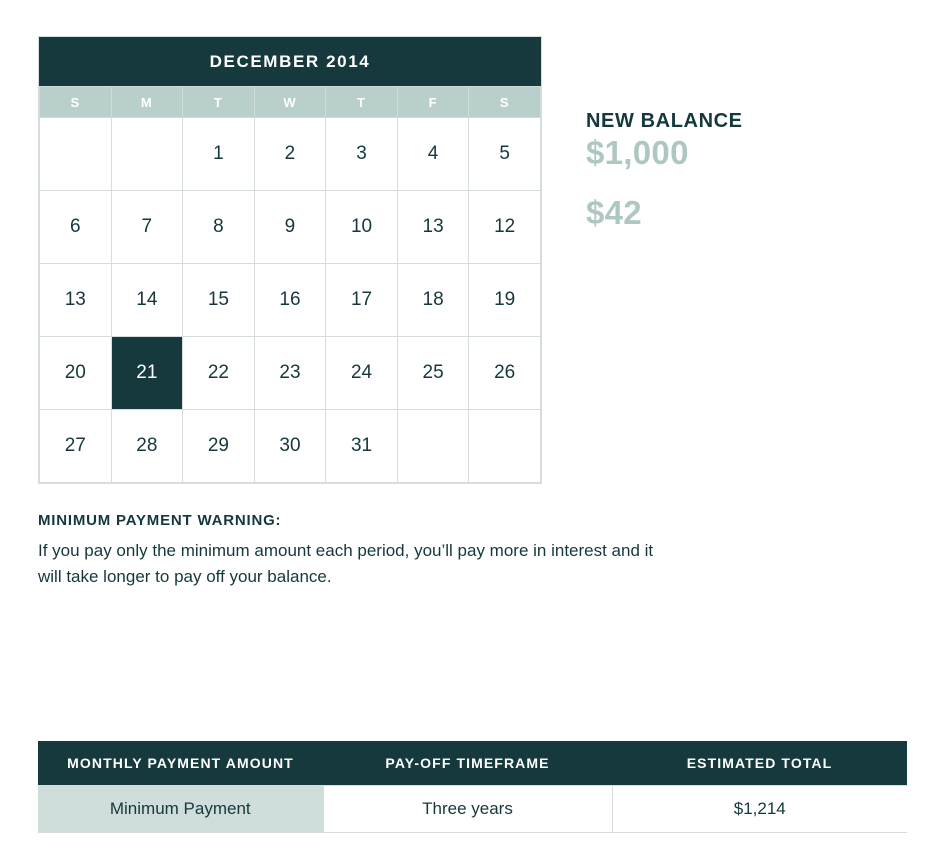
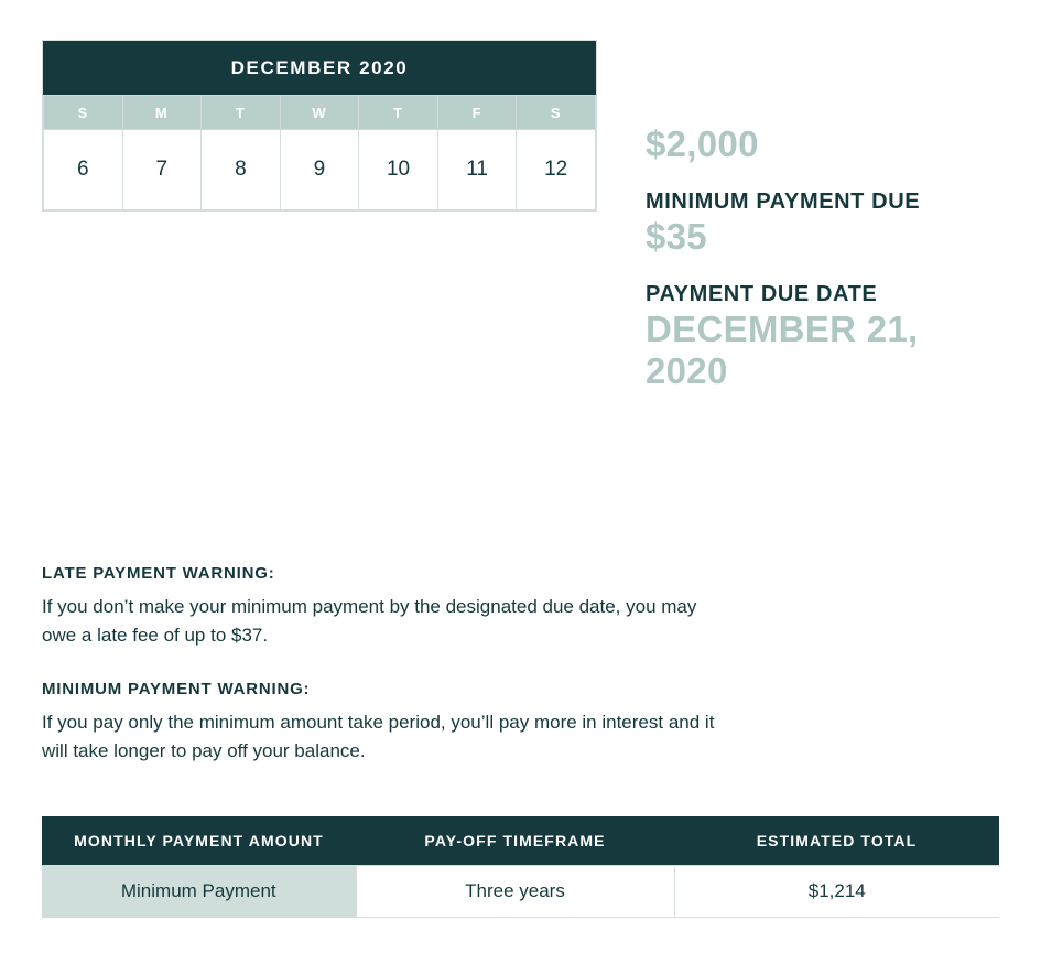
- DECEMBER 2014
+ DECEMBER 2020
  S	M	T	W	T	F	S
- 		1	2	3	4	5
- 6	7	8	9	10	13	12
+ 6	7	8	9	10	11	12
- 13	14	15	16	17	18	19
- 20	21	22	23	24	25	26
- 27	28	29	30	31
- NEW BALANCE
- $1,000
+ $2,000
+ MINIMUM PAYMENT DUE
- $42
+ $35
+ PAYMENT DUE DATE
+ DECEMBER 21, 2020
+ LATE PAYMENT WARNING:
+ If you don’t make your minimum payment by the designated due date, you may owe a late fee of up to $37.
  MINIMUM PAYMENT WARNING:
- If you pay only the minimum amount each period, you’ll pay more in interest and it will take longer to pay off your balance.
+ If you pay only the minimum amount take period, you’ll pay more in interest and it will take longer to pay off your balance.
  MONTHLY PAYMENT AMOUNT	PAY-OFF TIMEFRAME	ESTIMATED TOTAL
  Minimum Payment	Three years	$1,214
